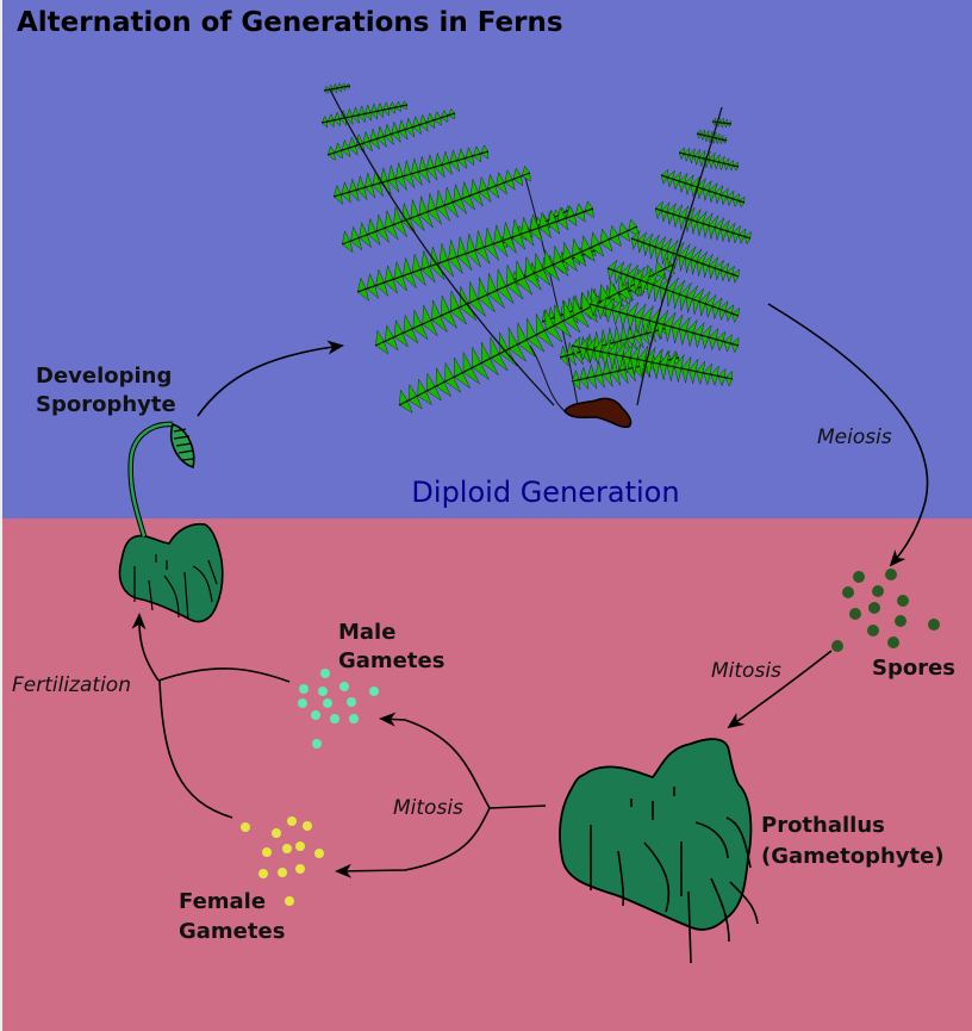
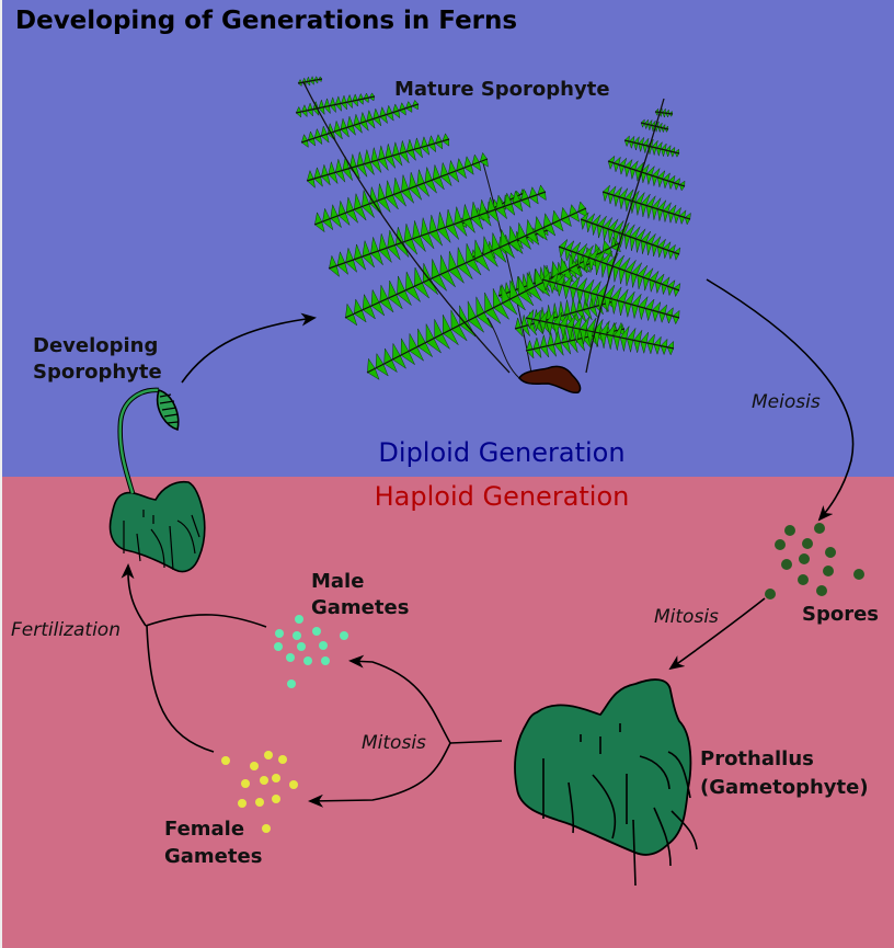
- Alternation of Generations in Ferns
+ Developing of Generations in Ferns
+ Mature Sporophyte
  Diploid Generation
+ Haploid Generation
  Meiosis
  Spores
  Mitosis
  Prothallus
  (Gametophyte)
  Mitosis
  Male
  Gametes
  Female
  Gametes
  Fertilization
  Developing
  Sporophyte
